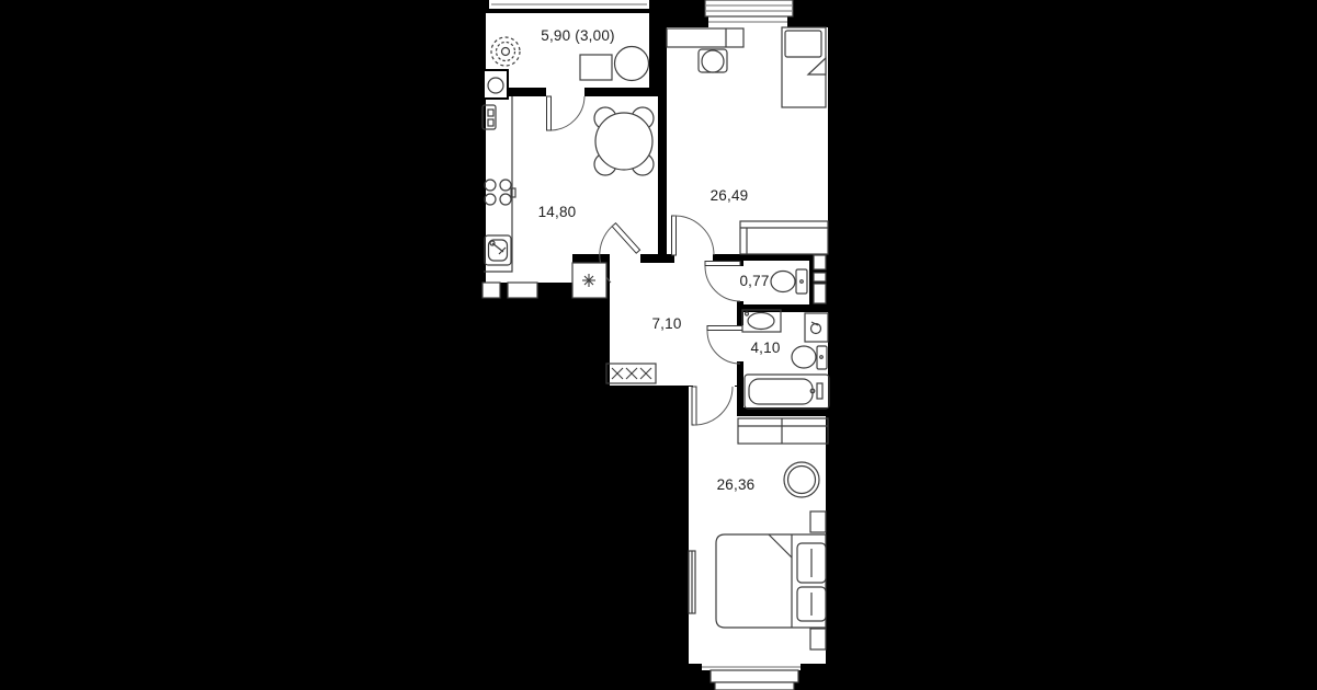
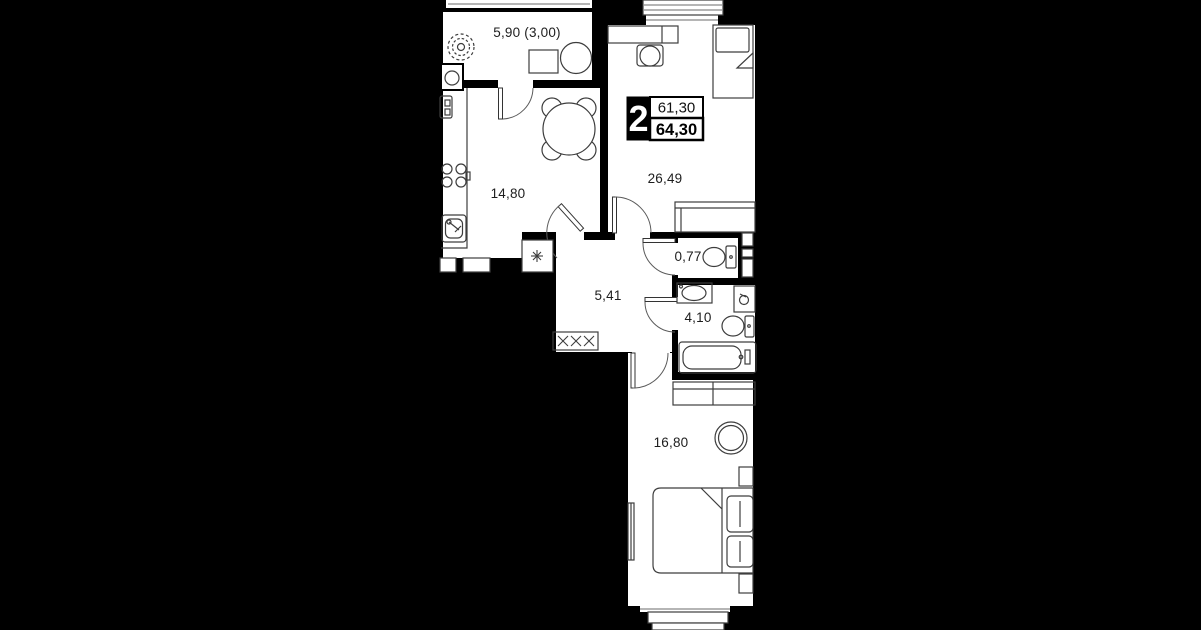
  5,90 (3,00)
  14,80
  26,49
  0,77
  4,10
- 7,10
+ 5,41
- 26,36
+ 16,80
+ 2
+ 61,30
+ 64,30
